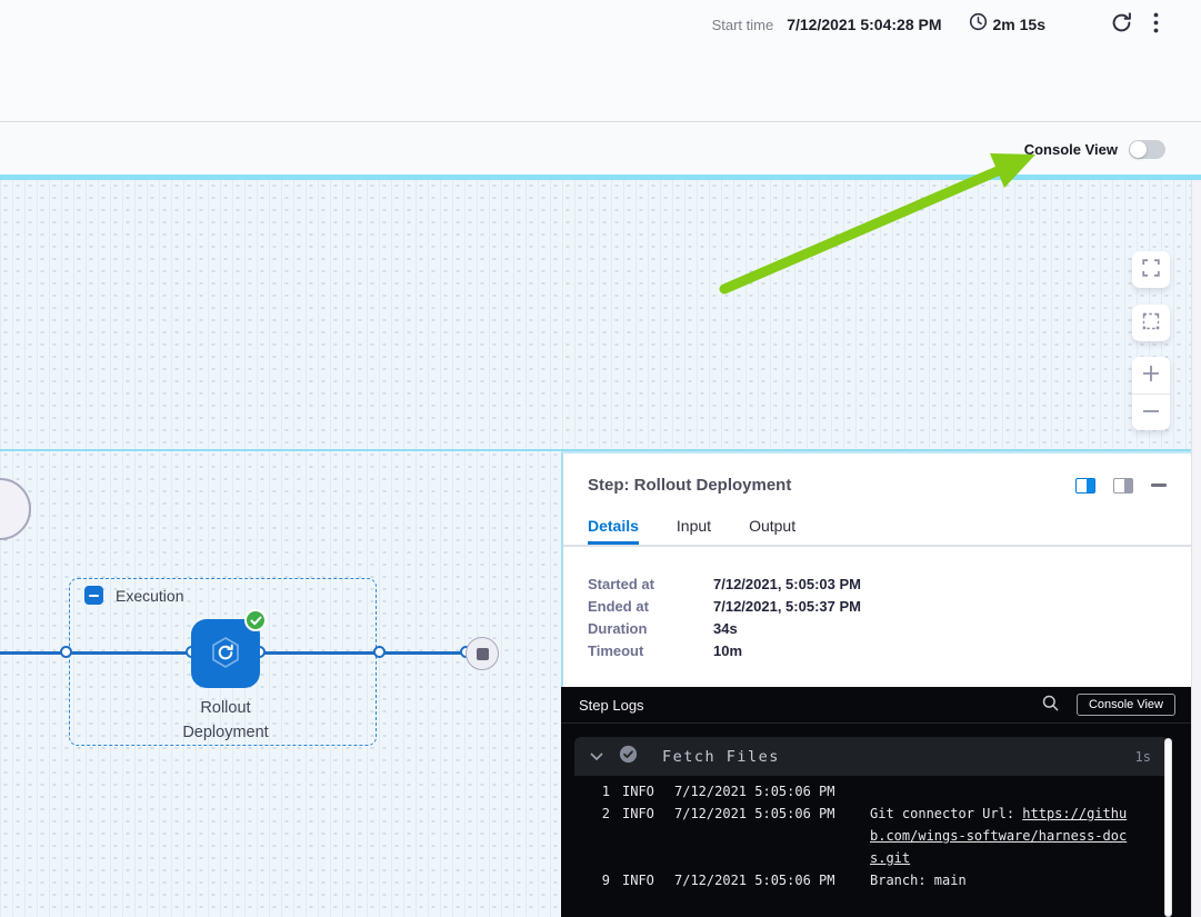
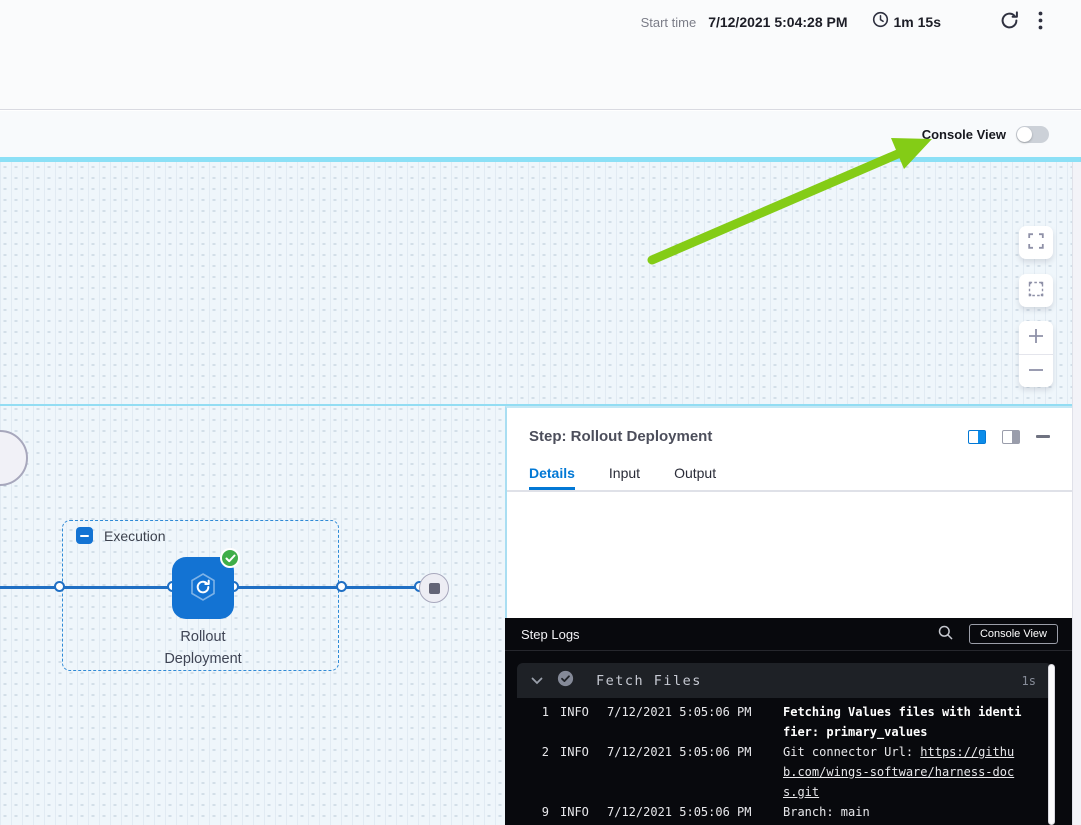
  Start time
  7/12/2021 5:04:28 PM
- 2m 15s
+ 1m 15s
  Console View
  Execution
  Rollout Deployment
  Step: Rollout Deployment
  Details
  Input
  Output
- Started at
- 7/12/2021, 5:05:03 PM
- Ended at
- 7/12/2021, 5:05:37 PM
- Duration
- 34s
- Timeout
- 10m
  Step Logs
  Console View
  Fetch Files
  1s
  1
  INFO
  7/12/2021 5:05:06 PM
+ Fetching Values files with identifier: primary_values
  2
  INFO
  7/12/2021 5:05:06 PM
  Git connector Url: https://github.com/wings-software/harness-docs.git
  9
  INFO
  7/12/2021 5:05:06 PM
  Branch: main
